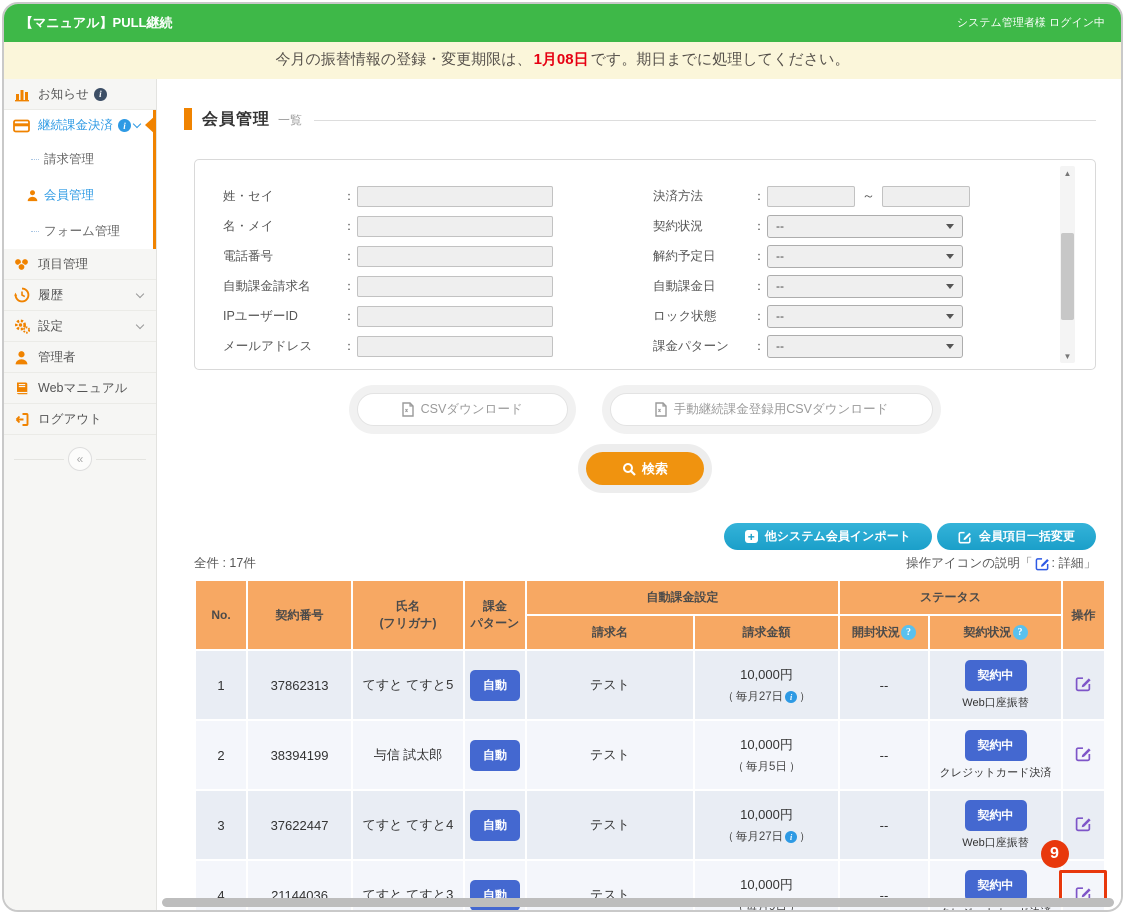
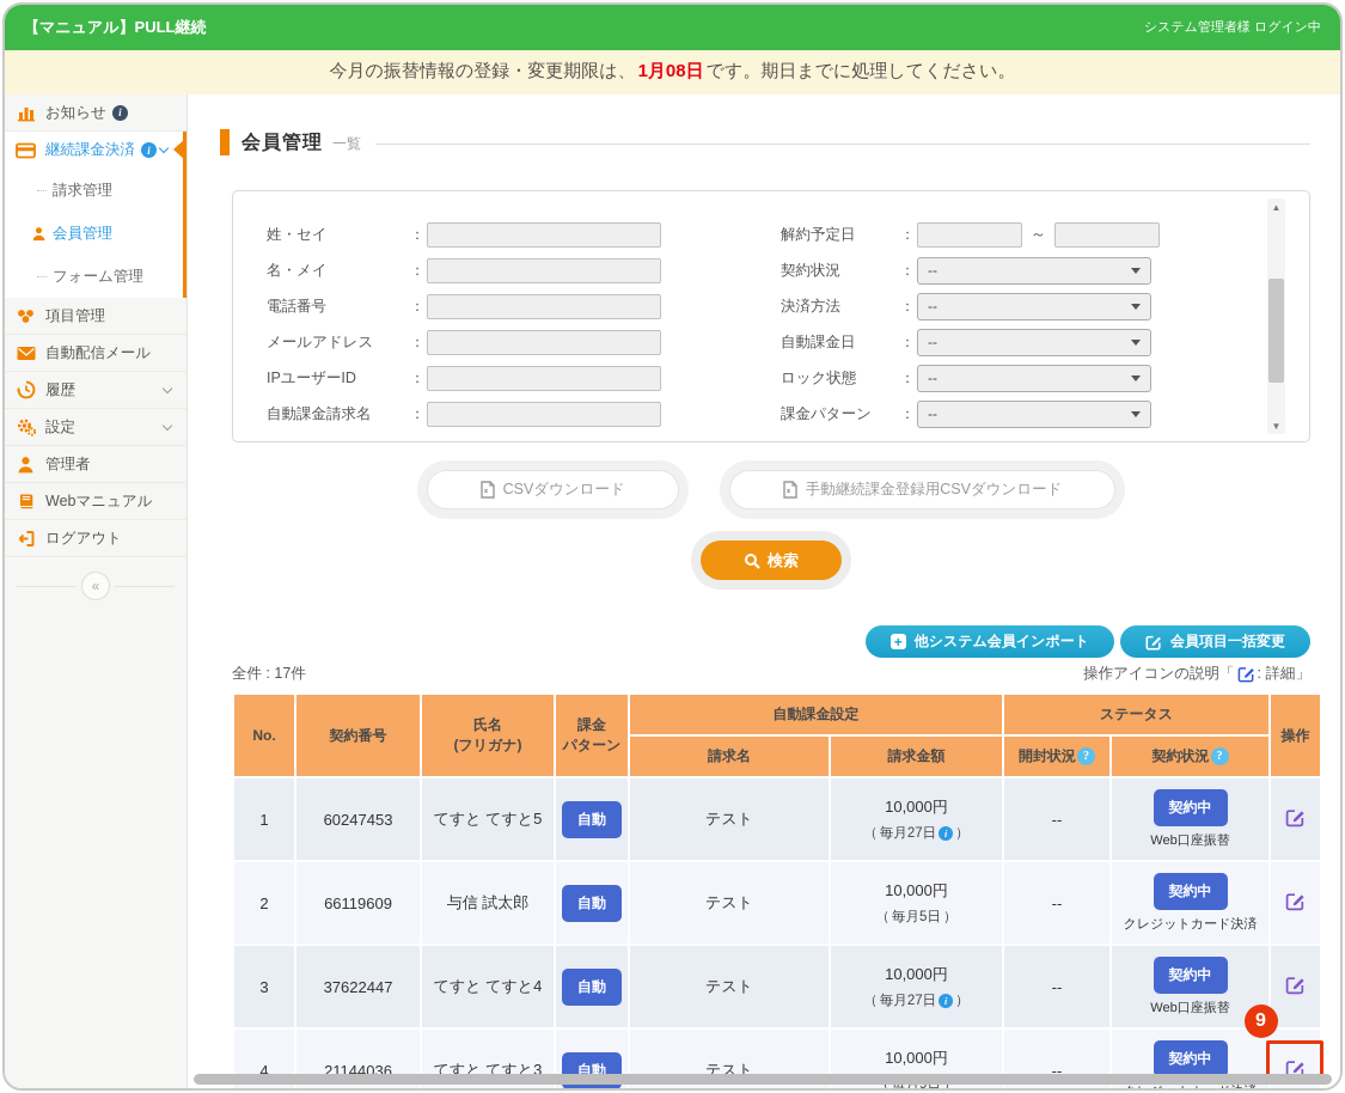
  【マニュアル】PULL継続
  システム管理者様 ログイン中
  今月の振替情報の登録・変更期限は、
  1月08日
  です。期日までに処理してください。
  お知らせ
  i
  継続課金決済
  i
  請求管理
  会員管理
  フォーム管理
  項目管理
+ 自動配信メール
  履歴
  設定
  管理者
  Webマニュアル
  ログアウト
  «
  会員管理
  一覧
  姓・セイ
  ：
  名・メイ
  ：
  電話番号
  ：
- 自動課金請求名
+ メールアドレス
  ：
  IPユーザーID
  ：
- メールアドレス
+ 自動課金請求名
  ：
- 決済方法
+ 解約予定日
  ：
  ～
  契約状況
  ：
  --
- 解約予定日
+ 決済方法
  ：
  --
  自動課金日
  ：
  --
  ロック状態
  ：
  --
  課金パターン
  ：
  --
  ▲
  ▼
  CSVダウンロード
  手動継続課金登録用CSVダウンロード
  検索
  +
  他システム会員インポート
  会員項目一括変更
  全件 : 17件
  操作アイコンの説明「
  : 詳細」
  No.	契約番号	氏名(フリガナ)	課金パターン	自動課金設定	ステータス	操作
  請求名	請求金額	開封状況 ?	契約状況 ?
- 1	37862313	てすと てすと5	自動	テスト	10,000円 （ 毎月27日 i ）	--	契約中 Web口座振替
+ 1	60247453	てすと てすと5	自動	テスト	10,000円 （ 毎月27日 i ）	--	契約中 Web口座振替
- 2	38394199	与信 試太郎	自動	テスト	10,000円 （ 毎月5日 ）	--	契約中 クレジットカード決済
+ 2	66119609	与信 試太郎	自動	テスト	10,000円 （ 毎月5日 ）	--	契約中 クレジットカード決済
  3	37622447	てすと てすと4	自動	テスト	10,000円 （ 毎月27日 i ）	--	契約中 Web口座振替
